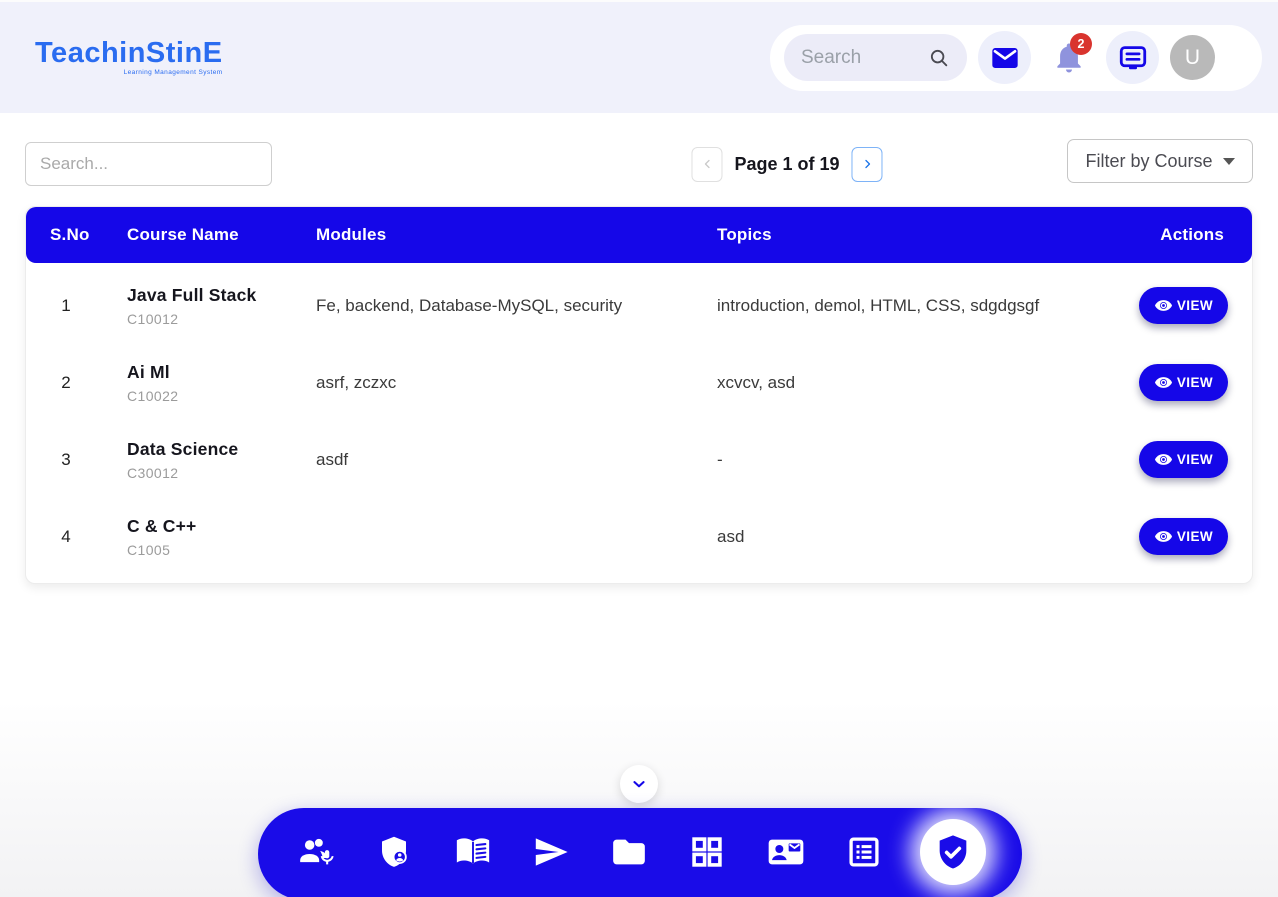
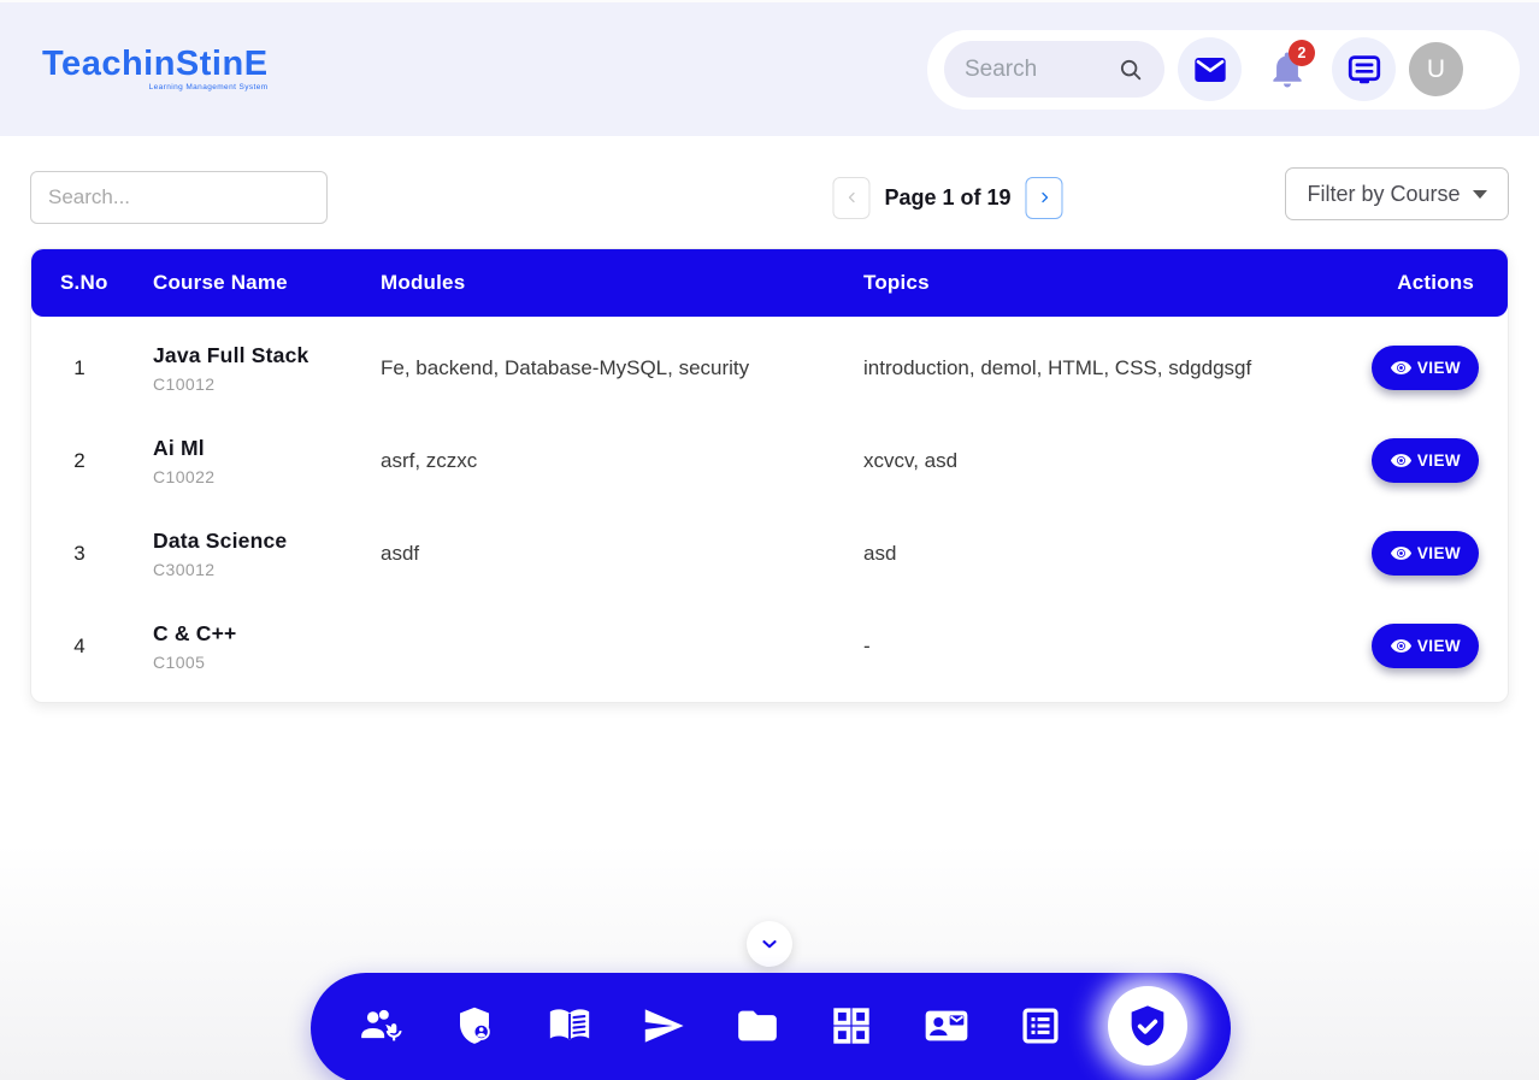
  TeachinStinE
  Search
  2
  U
  Search...
  Page 1 of 19
  Filter by Course
  S.No
  Course Name
  Modules
  Topics
  Actions
  1
  Java Full Stack
  C10012
  Fe, backend, Database-MySQL, security
  introduction, demol, HTML, CSS, sdgdgsgf
  VIEW
  2
  Ai Ml
  C10022
  asrf, zczxc
  xcvcv, asd
  VIEW
  3
  Data Science
  C30012
  asdf
- -
+ asd
  VIEW
  4
  C & C++
  C1005
- asd
+ -
  VIEW
